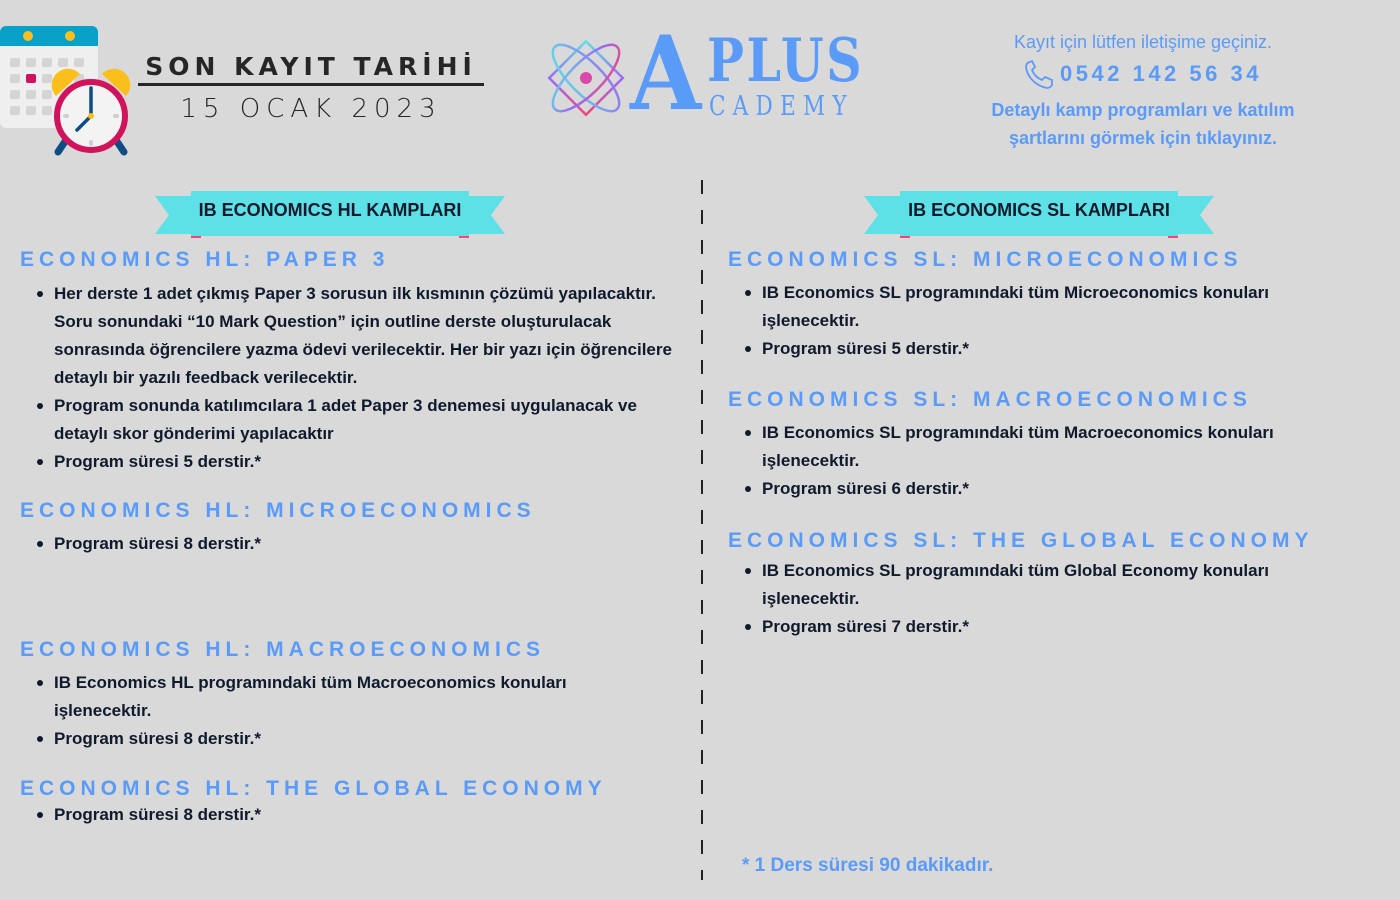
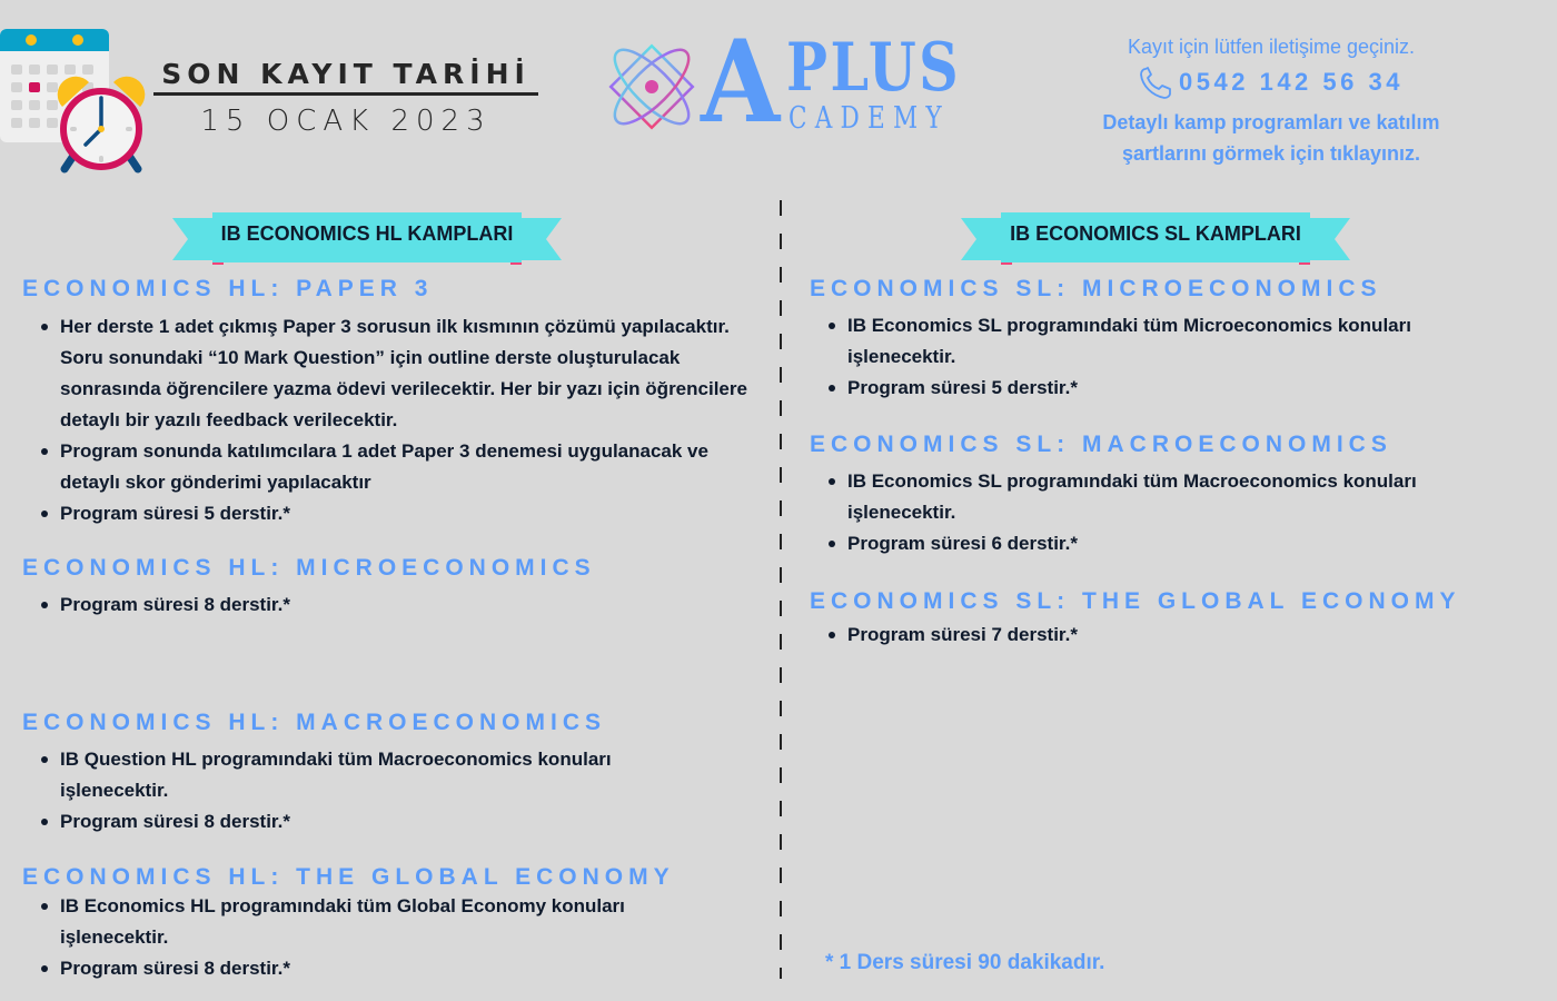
  SON KAYIT TARİHİ
  15 OCAK 2023
  A
  PLUS
  CADEMY
  Kayıt için lütfen iletişime geçiniz.
  0542 142 56 34
  Detaylı kamp programları ve katılım şartlarını görmek için tıklayınız.
  IB ECONOMICS HL KAMPLARI
  IB ECONOMICS SL KAMPLARI
  ECONOMICS HL: PAPER 3
  Her derste 1 adet çıkmış Paper 3 sorusun ilk kısmının çözümü yapılacaktır. Soru sonundaki “10 Mark Question” için outline derste oluşturulacak sonrasında öğrencilere yazma ödevi verilecektir. Her bir yazı için öğrencilere detaylı bir yazılı feedback verilecektir.
  Program sonunda katılımcılara 1 adet Paper 3 denemesi uygulanacak ve detaylı skor gönderimi yapılacaktır
  Program süresi 5 derstir.*
  ECONOMICS HL: MICROECONOMICS
  Program süresi 8 derstir.*
  ECONOMICS HL: MACROECONOMICS
- IB Economics HL programındaki tüm Macroeconomics konuları işlenecektir.
+ IB Question HL programındaki tüm Macroeconomics konuları işlenecektir.
  Program süresi 8 derstir.*
  ECONOMICS HL: THE GLOBAL ECONOMY
+ IB Economics HL programındaki tüm Global Economy konuları işlenecektir.
  Program süresi 8 derstir.*
  ECONOMICS SL: MICROECONOMICS
  IB Economics SL programındaki tüm Microeconomics konuları işlenecektir.
  Program süresi 5 derstir.*
  ECONOMICS SL: MACROECONOMICS
  IB Economics SL programındaki tüm Macroeconomics konuları işlenecektir.
  Program süresi 6 derstir.*
  ECONOMICS SL: THE GLOBAL ECONOMY
- IB Economics SL programındaki tüm Global Economy konuları işlenecektir.
  Program süresi 7 derstir.*
  * 1 Ders süresi 90 dakikadır.
